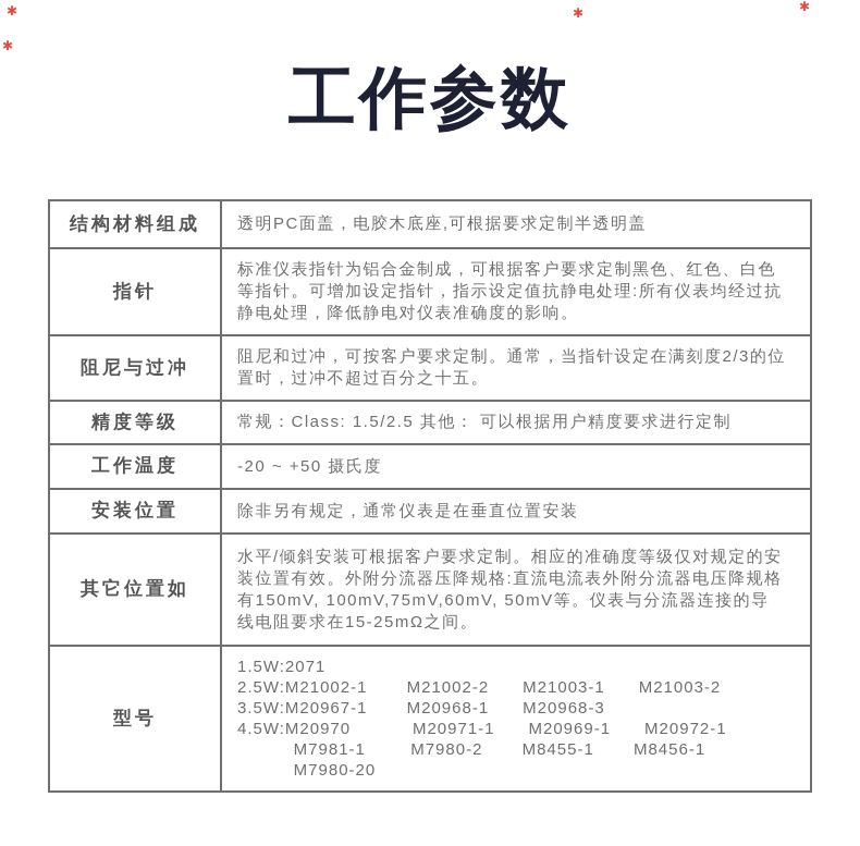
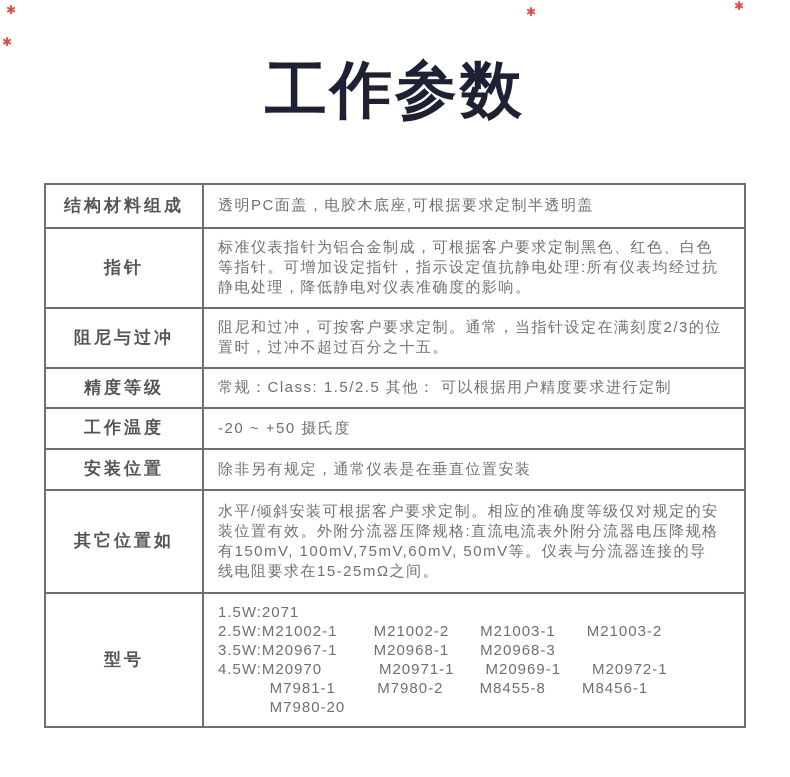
  工作参数
  ✱
  ✱
  ✱
  ✱
  结构材料组成
  透明PC面盖，电胶木底座,可根据要求定制半透明盖
  指针
  标准仪表指针为铝合金制成，可根据客户要求定制黑色、红色、白色等指针。可增加设定指针，指示设定值抗静电处理:所有仪表均经过抗静电处理，降低静电对仪表准确度的影响。
  阻尼与过冲
  阻尼和过冲，可按客户要求定制。通常，当指针设定在满刻度2/3的位置时，过冲不超过百分之十五。
  精度等级
  常规：Class: 1.5/2.5 其他： 可以根据用户精度要求进行定制
  工作温度
  -20 ~ +50 摄氏度
  安装位置
  除非另有规定，通常仪表是在垂直位置安装
  其它位置如
  水平/倾斜安装可根据客户要求定制。相应的准确度等级仅对规定的安装位置有效。外附分流器压降规格:直流电流表外附分流器电压降规格有150mV, 100mV,75mV,60mV, 50mV等。仪表与分流器连接的导线电阻要求在15-25mΩ之间。
  型号
  1.5W:2071
  2.5W:M21002-1 M21002-2 M21003-1 M21003-2
  3.5W:M20967-1 M20968-1 M20968-3
  4.5W:M20970 M20971-1 M20969-1 M20972-1
- M7981-1 M7980-2 M8455-1 M8456-1
+ M7981-1 M7980-2 M8455-8 M8456-1
  M7980-20
